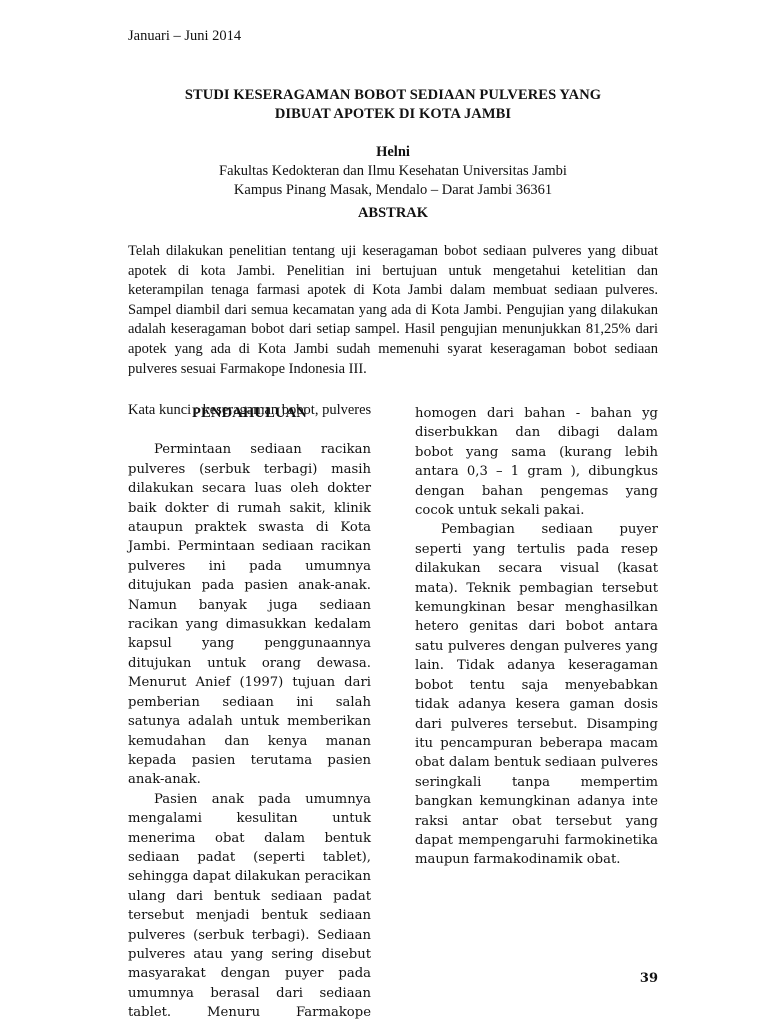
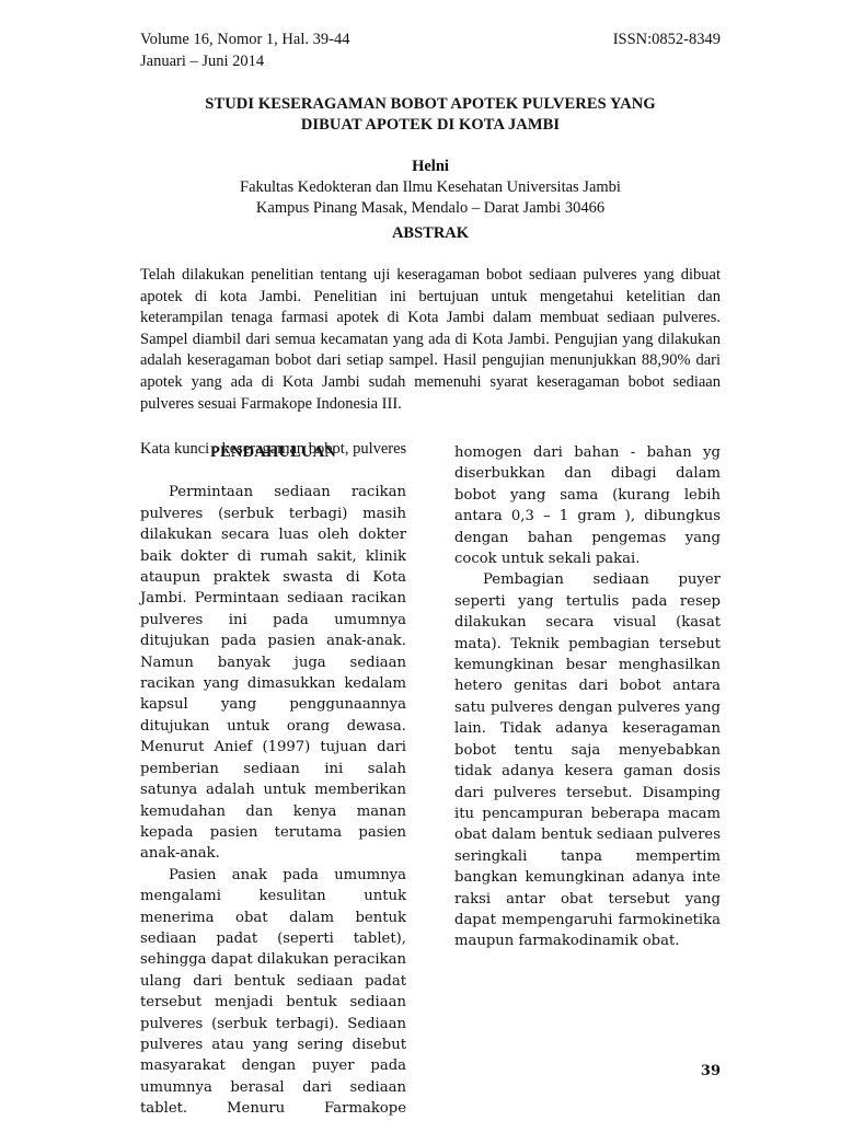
+ Volume 16, Nomor 1, Hal. 39-44
+ ISSN:0852-8349
  Januari – Juni 2014
- STUDI KESERAGAMAN BOBOT SEDIAAN PULVERES YANG
+ STUDI KESERAGAMAN BOBOT APOTEK PULVERES YANG
  DIBUAT APOTEK DI KOTA JAMBI
  Helni
  Fakultas Kedokteran dan Ilmu Kesehatan Universitas Jambi
- Kampus Pinang Masak, Mendalo – Darat Jambi 36361
+ Kampus Pinang Masak, Mendalo – Darat Jambi 30466
  ABSTRAK
- Telah dilakukan penelitian tentang uji keseragaman bobot sediaan pulveres yang dibuat apotek di kota Jambi. Penelitian ini bertujuan untuk mengetahui ketelitian dan keterampilan tenaga farmasi apotek di Kota Jambi dalam membuat sediaan pulveres. Sampel diambil dari semua kecamatan yang ada di Kota Jambi. Pengujian yang dilakukan adalah keseragaman bobot dari setiap sampel. Hasil pengujian menunjukkan 81,25% dari apotek yang ada di Kota Jambi sudah memenuhi syarat keseragaman bobot sediaan pulveres sesuai Farmakope Indonesia III.
+ Telah dilakukan penelitian tentang uji keseragaman bobot sediaan pulveres yang dibuat apotek di kota Jambi. Penelitian ini bertujuan untuk mengetahui ketelitian dan keterampilan tenaga farmasi apotek di Kota Jambi dalam membuat sediaan pulveres. Sampel diambil dari semua kecamatan yang ada di Kota Jambi. Pengujian yang dilakukan adalah keseragaman bobot dari setiap sampel. Hasil pengujian menunjukkan 88,90% dari apotek yang ada di Kota Jambi sudah memenuhi syarat keseragaman bobot sediaan pulveres sesuai Farmakope Indonesia III.
  Kata kunci : keseragaman bobot, pulveres
  PENDAHULUAN
  Permintaan sediaan racikan pulveres (serbuk terbagi) masih dilakukan secara luas oleh dokter baik dokter di rumah sakit, klinik ataupun praktek swasta di Kota Jambi. Permintaan sediaan racikan pulveres ini pada umumnya ditujukan pada pasien anak-anak. Namun banyak juga sediaan racikan yang dimasukkan kedalam kapsul yang penggunaannya ditujukan untuk orang dewasa. Menurut Anief (1997) tujuan dari pemberian sediaan ini salah satunya adalah untuk memberikan kemudahan dan kenya manan kepada pasien terutama pasien anak-anak.
  Pasien anak pada umumnya mengalami kesulitan untuk menerima obat dalam bentuk sediaan padat (seperti tablet), sehingga dapat dilakukan peracikan ulang dari bentuk sediaan padat tersebut menjadi bentuk sediaan pulveres (serbuk terbagi). Sediaan pulveres atau yang sering disebut masyarakat dengan puyer pada umumnya berasal dari sediaan tablet. Menuru Farmakope
  homogen dari bahan - bahan yg diserbukkan dan dibagi dalam bobot yang sama (kurang lebih antara 0,3 – 1 gram ), dibungkus dengan bahan pengemas yang cocok untuk sekali pakai.
  Pembagian sediaan puyer seperti yang tertulis pada resep dilakukan secara visual (kasat mata). Teknik pembagian tersebut kemungkinan besar menghasilkan hetero genitas dari bobot antara satu pulveres dengan pulveres yang lain. Tidak adanya keseragaman bobot tentu saja menyebabkan tidak adanya kesera gaman dosis dari pulveres tersebut. Disamping itu pencampuran beberapa macam obat dalam bentuk sediaan pulveres seringkali tanpa mempertim bangkan kemungkinan adanya inte raksi antar obat tersebut yang dapat mempengaruhi farmokinetika maupun farmakodinamik obat.
  39
